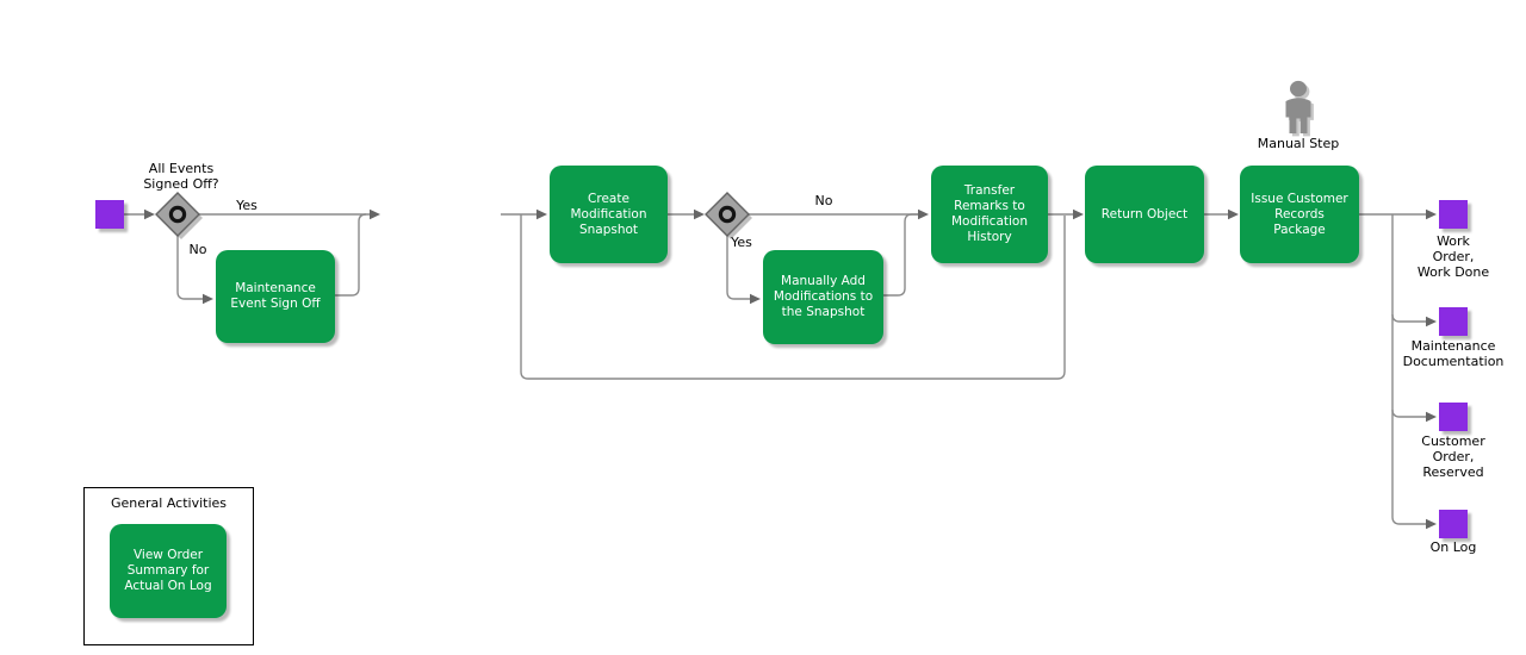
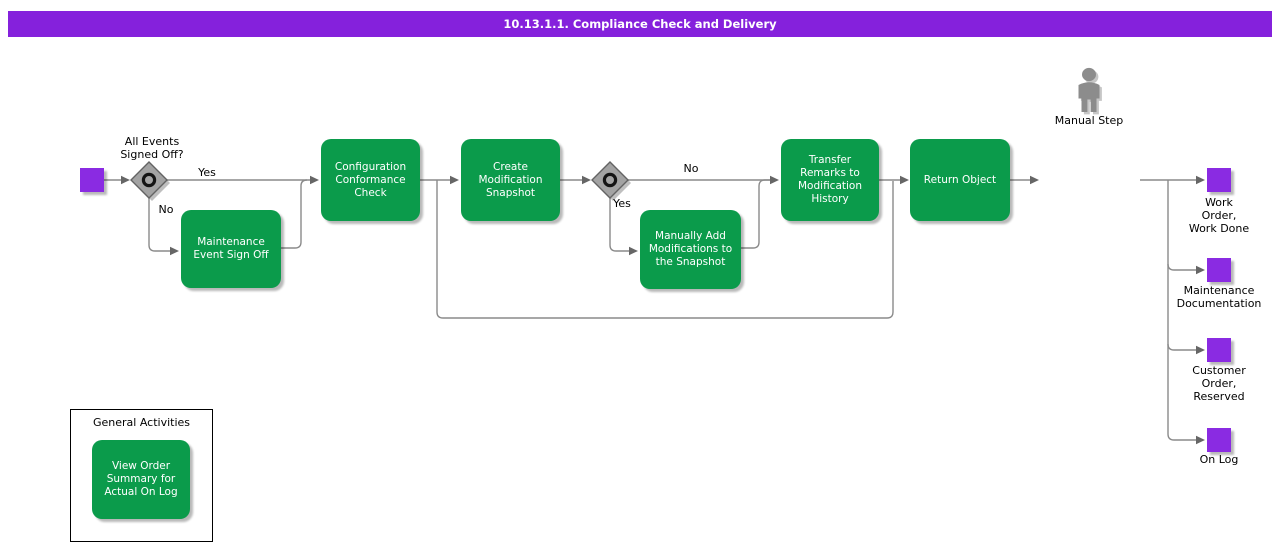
+ 10.13.1.1. Compliance Check and Delivery
  All Events
  Signed Off?
  Yes
  No
  Maintenance
  Event Sign Off
+ Configuration
+ Conformance
+ Check
  Create
  Modification
  Snapshot
  No
  Yes
  Manually Add
  Modifications to
  the Snapshot
  Transfer
  Remarks to
  Modification
  History
  Return Object
- Issue Customer
- Records
- Package
  Manual Step
  Work
  Order,
  Work Done
  Maintenance
  Documentation
  Customer
  Order,
  Reserved
  On Log
  General Activities
  View Order
  Summary for
  Actual On Log
